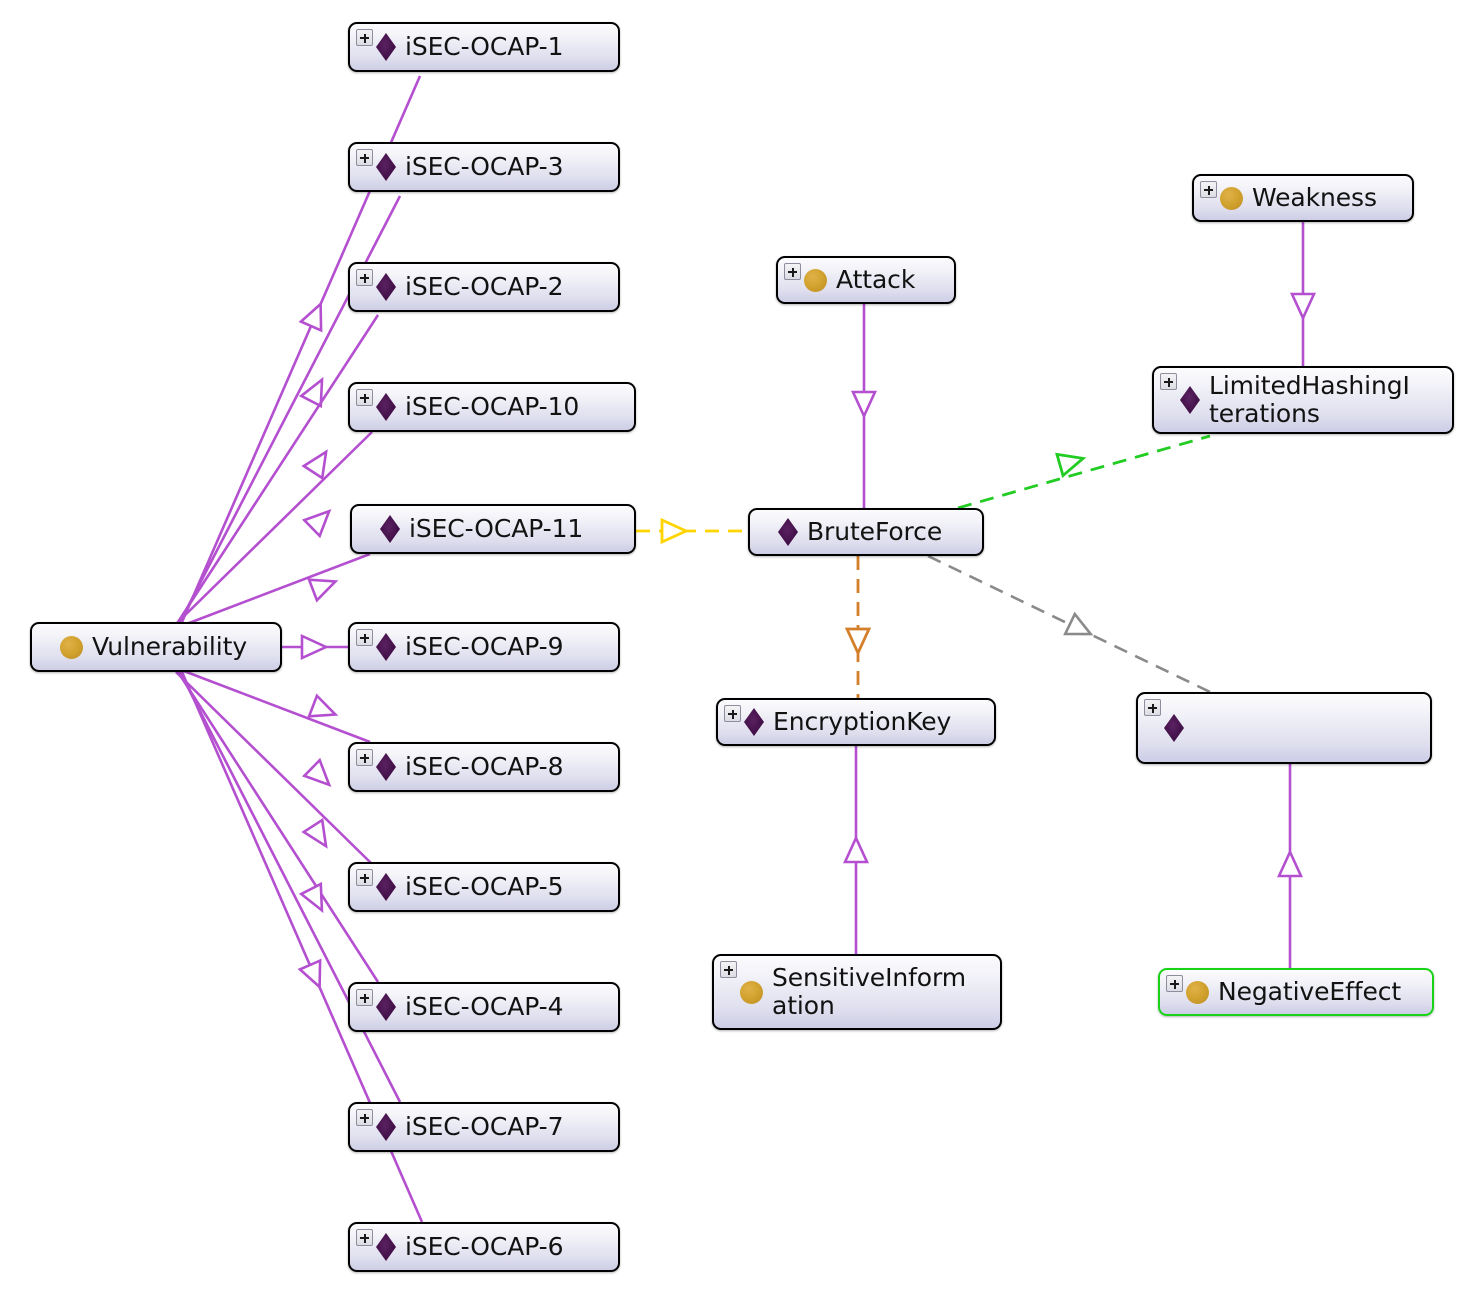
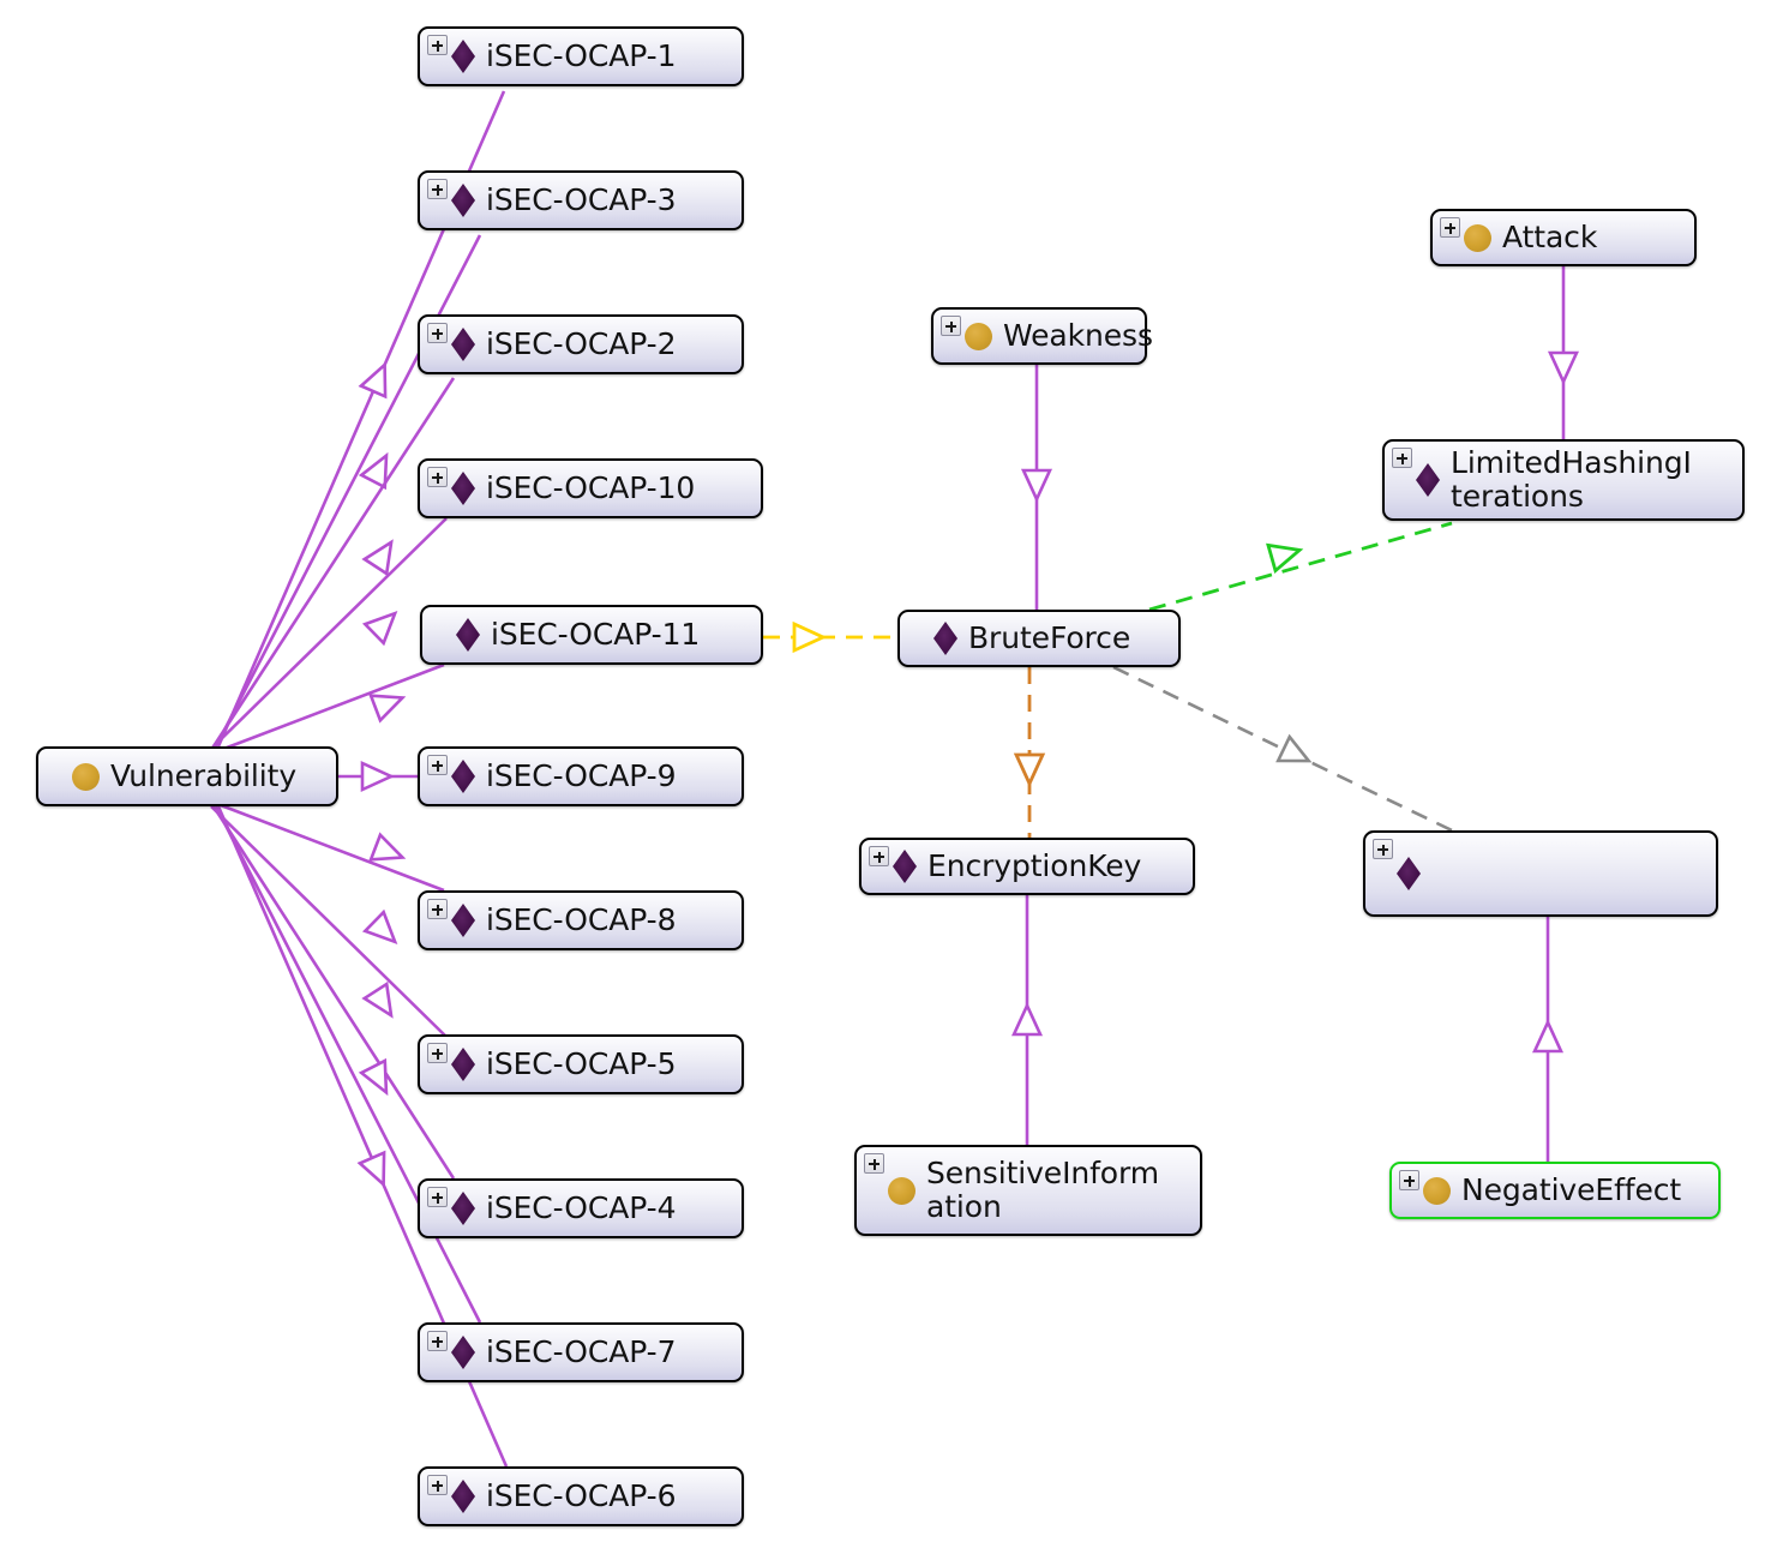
  iSEC-OCAP-1
  iSEC-OCAP-3
  iSEC-OCAP-2
  iSEC-OCAP-10
  iSEC-OCAP-11
  iSEC-OCAP-9
  iSEC-OCAP-8
  iSEC-OCAP-5
  iSEC-OCAP-4
  iSEC-OCAP-7
  iSEC-OCAP-6
  Vulnerability
- Attack
+ Weakness
  BruteForce
  EncryptionKey
  SensitiveInform
  ation
- Weakness
+ Attack
  LimitedHashingI
  terations
  NegativeEffect
